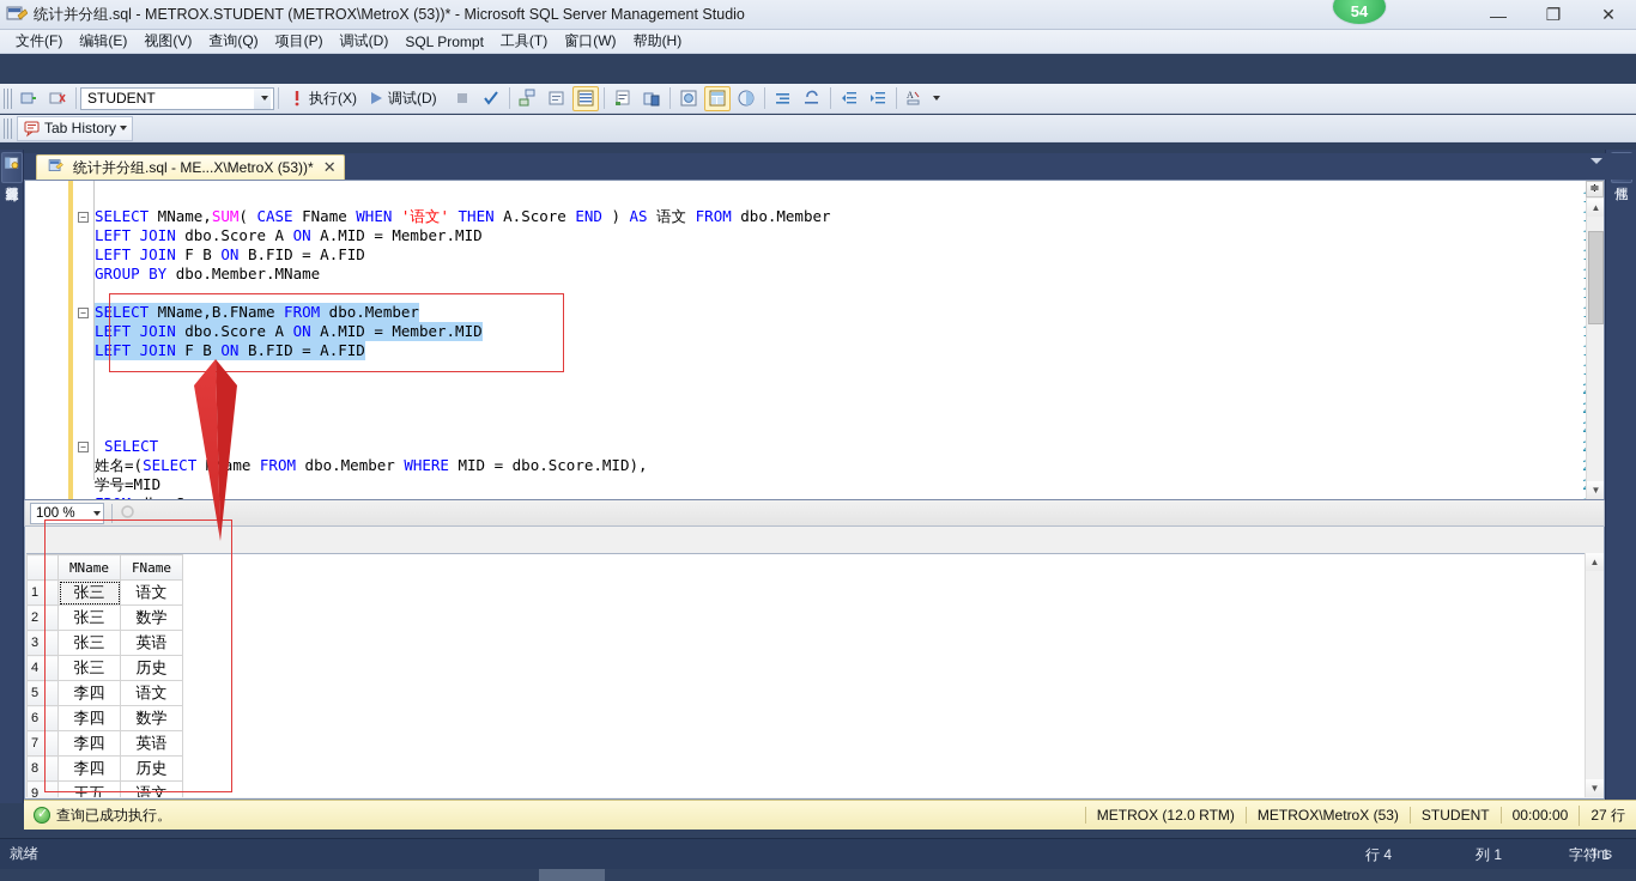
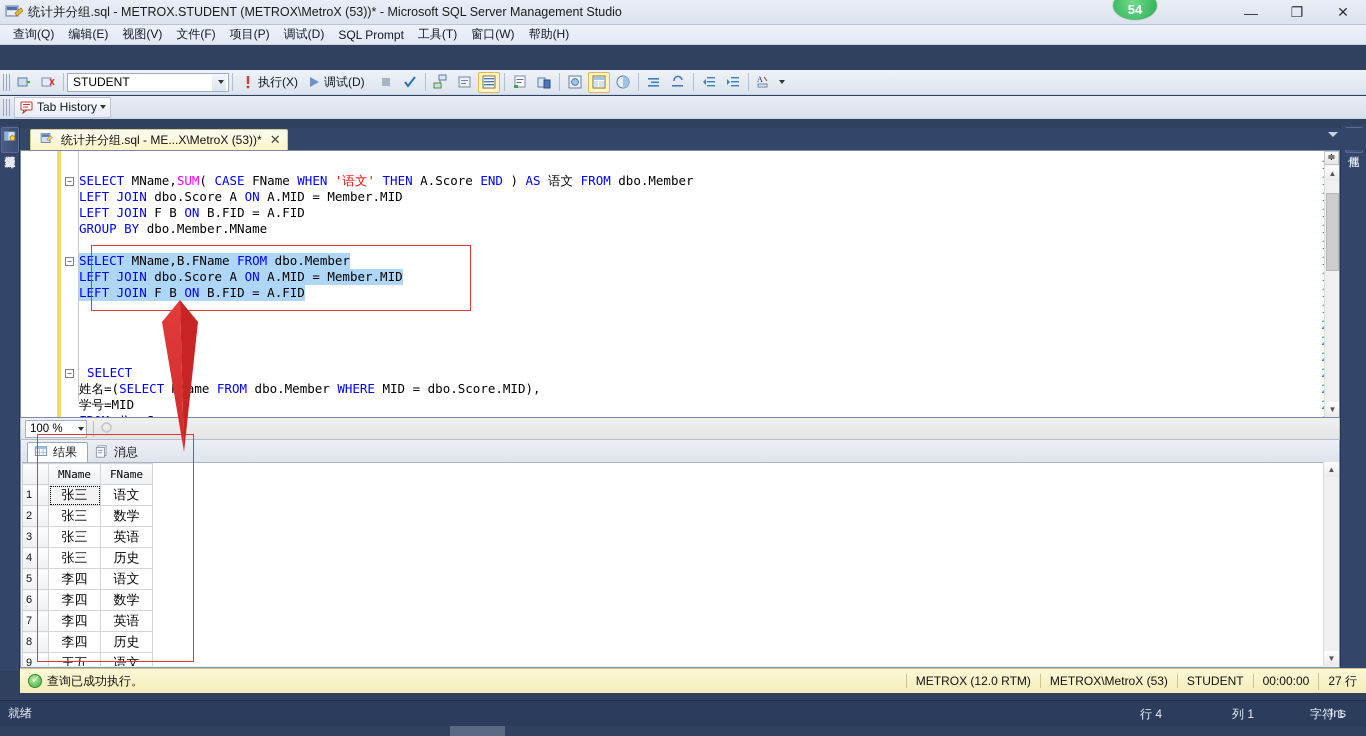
  统计并分组.sql - METROX.STUDENT (METROX\MetroX (53))* - Microsoft SQL Server Management Studio
  54
  —
  ❐
  ✕
- 文件(F)
+ 查询(Q)
  编辑(E)
  视图(V)
- 查询(Q)
+ 文件(F)
  项目(P)
  调试(D)
  SQL Prompt
  工具(T)
  窗口(W)
  帮助(H)
  STUDENT
  执行(X)
  调试(D)
  A
  Tab History
  统计并分组.sql - ME...X\MetroX (53))*
  ✕
  −
  −
  −
  SELECT MName,SUM( CASE FName WHEN '语文' THEN A.Score END ) AS 语文 FROM dbo.Member
  LEFT JOIN dbo.Score A ON A.MID = Member.MID
  LEFT JOIN F B ON B.FID = A.FID
  GROUP BY dbo.Member.MName
  SELECT MName,B.FName FROM dbo.Member
  LEFT JOIN dbo.Score A ON A.MID = Member.MID
  LEFT JOIN F B ON B.FID = A.FID
  SELECT
  姓名=(SELECT me FROM dbo.Member WHERE MID = dbo.Score.MID),
  学号=MID
  ≑
  ▲
  ▼
  100 %
+ 结果
+ 消息
  	MName	FName
  1	张三	语文
  2	张三	数学
  3	张三	英语
  4	张三	历史
  5	李四	语文
  6	李四	数学
  7	李四	英语
  8	李四	历史
  9	王五	语文
  ▲
  ▼
  查询已成功执行。
  METROX (12.0 RTM)
  METROX\MetroX (53)
  STUDENT
  00:00:00
  27 行
  就绪
  行 4
  列 1
  字符 1
  Ins
